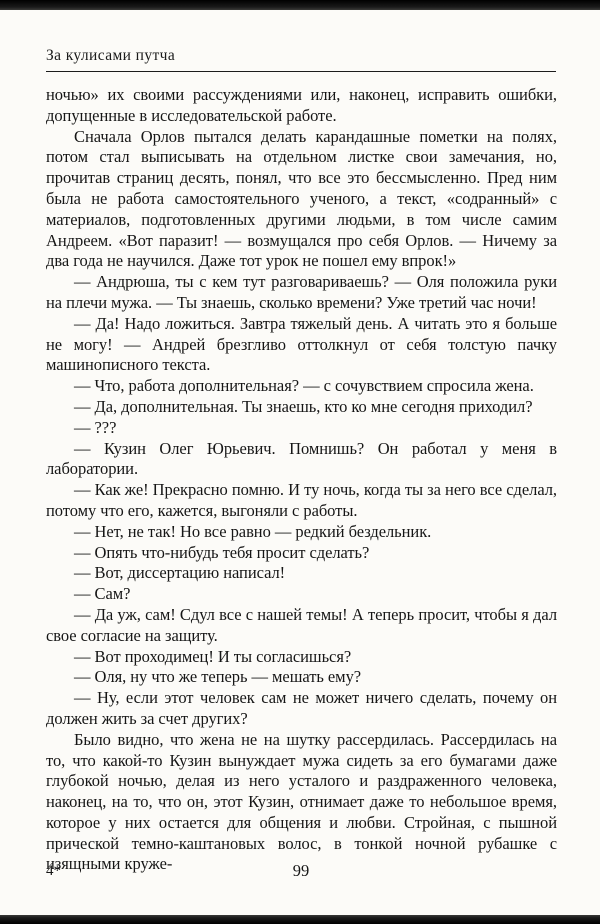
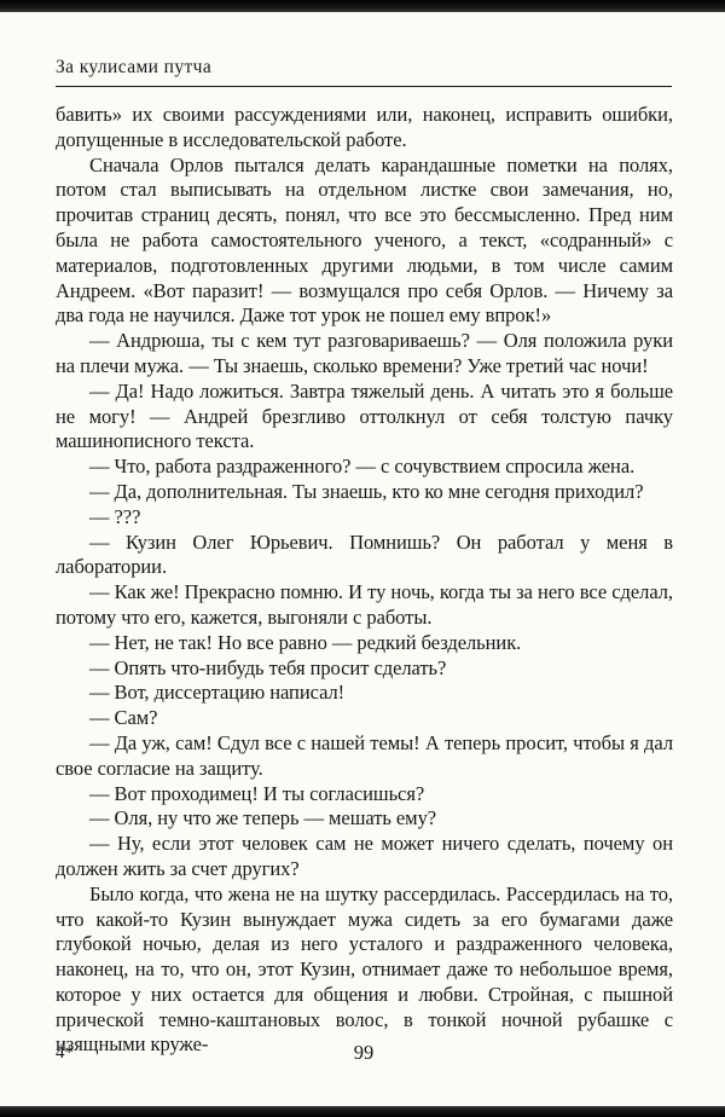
  За кулисами путча
- ночью» их своими рассуждениями или, наконец, исправить ошибки, допущенные в исследовательской работе.
+ бавить» их своими рассуждениями или, наконец, исправить ошибки, допущенные в исследовательской работе.
  Сначала Орлов пытался делать карандашные пометки на полях, потом стал выписывать на отдельном листке свои замечания, но, прочитав страниц десять, понял, что все это бессмысленно. Пред ним была не работа самостоятельного ученого, а текст, «содранный» с материалов, подготовленных другими людьми, в том числе самим Андреем. «Вот паразит! — возмущался про себя Орлов. — Ничему за два года не научился. Даже тот урок не пошел ему впрок!»
  — Андрюша, ты с кем тут разговариваешь? — Оля положила руки на плечи мужа. — Ты знаешь, сколько времени? Уже третий час ночи!
  — Да! Надо ложиться. Завтра тяжелый день. А читать это я больше не могу! — Андрей брезгливо оттолкнул от себя толстую пачку машинописного текста.
- — Что, работа дополнительная? — с сочувствием спросила жена.
+ — Что, работа раздраженного? — с сочувствием спросила жена.
  — Да, дополнительная. Ты знаешь, кто ко мне сегодня приходил?
  — ???
  — Кузин Олег Юрьевич. Помнишь? Он работал у меня в лаборатории.
  — Как же! Прекрасно помню. И ту ночь, когда ты за него все сделал, потому что его, кажется, выгоняли с работы.
  — Нет, не так! Но все равно — редкий бездельник.
  — Опять что-нибудь тебя просит сделать?
  — Вот, диссертацию написал!
  — Сам?
  — Да уж, сам! Сдул все с нашей темы! А теперь просит, чтобы я дал свое согласие на защиту.
  — Вот проходимец! И ты согласишься?
  — Оля, ну что же теперь — мешать ему?
  — Ну, если этот человек сам не может ничего сделать, почему он должен жить за счет других?
- Было видно, что жена не на шутку рассердилась. Рассердилась на то, что какой-то Кузин вынуждает мужа сидеть за его бумагами даже глубокой ночью, делая из него усталого и раздраженного человека, наконец, на то, что он, этот Кузин, отнимает даже то небольшое время, которое у них остается для общения и любви. Стройная, с пышной прической темно-каштановых волос, в тонкой ночной рубашке с изящными круже-
+ Было когда, что жена не на шутку рассердилась. Рассердилась на то, что какой-то Кузин вынуждает мужа сидеть за его бумагами даже глубокой ночью, делая из него усталого и раздраженного человека, наконец, на то, что он, этот Кузин, отнимает даже то небольшое время, которое у них остается для общения и любви. Стройная, с пышной прической темно-каштановых волос, в тонкой ночной рубашке с изящными круже-
  4*
  99
